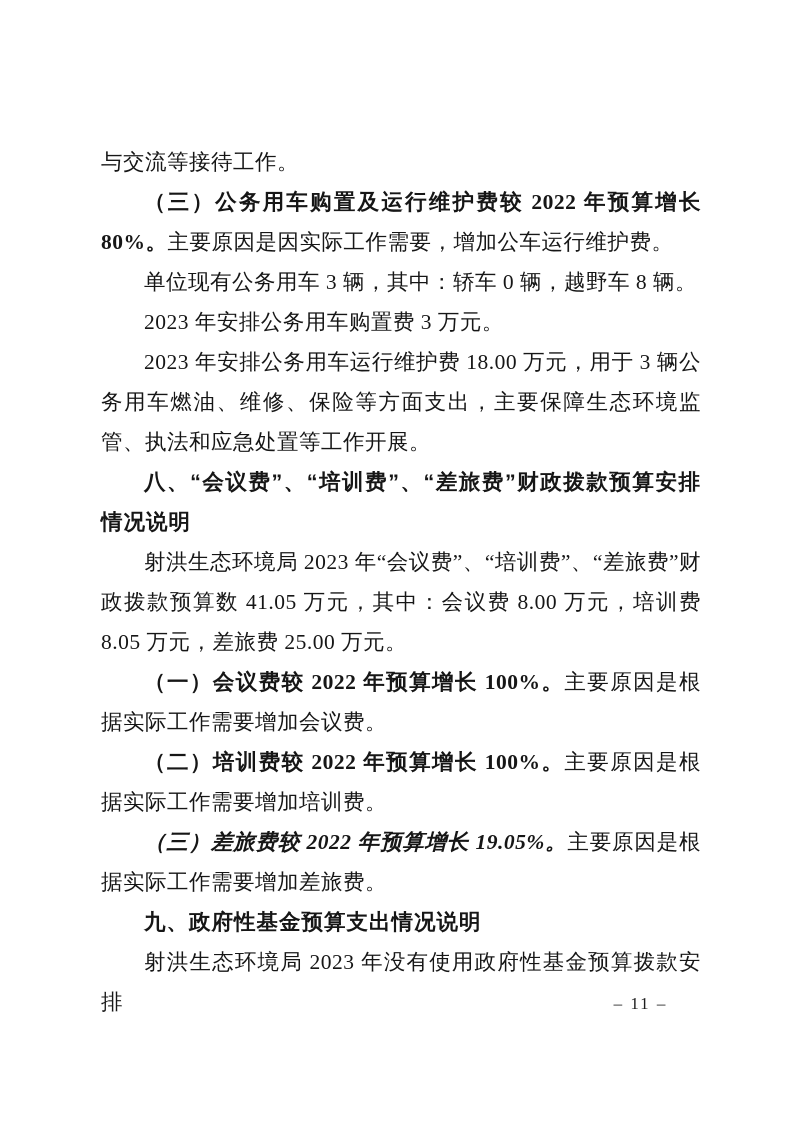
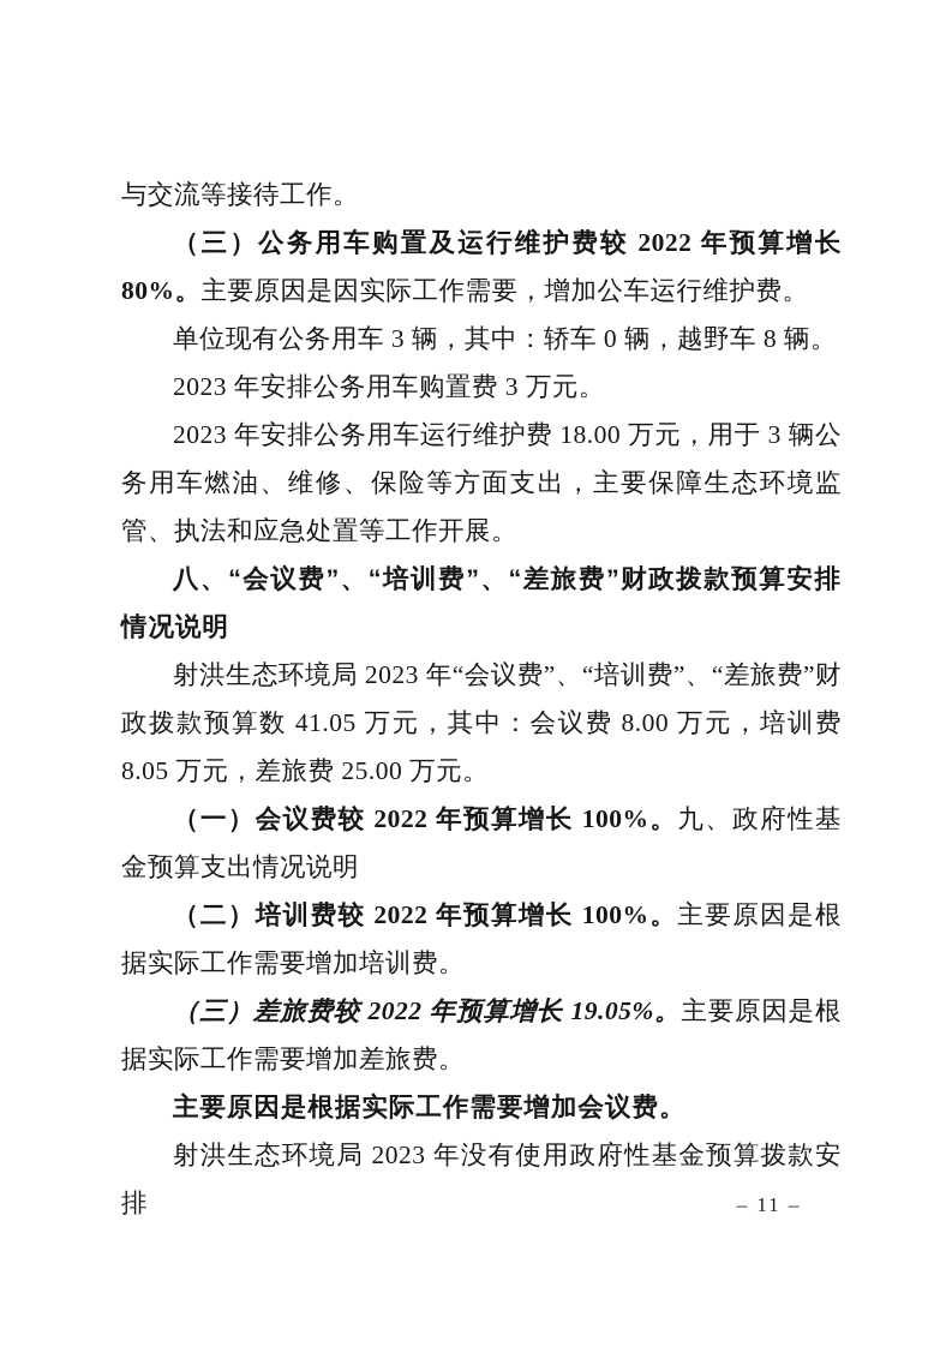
  与交流等接待工作。
  （三）公务用车购置及运行维护费较 2022 年预算增长 80%。主要原因是因实际工作需要，增加公车运行维护费。
  单位现有公务用车 3 辆，其中：轿车 0 辆，越野车 8 辆。
  2023 年安排公务用车购置费 3 万元。
  2023 年安排公务用车运行维护费 18.00 万元，用于 3 辆公务用车燃油、维修、保险等方面支出，主要保障生态环境监管、执法和应急处置等工作开展。
  八、“会议费”、“培训费”、“差旅费”财政拨款预算安排情况说明
  射洪生态环境局 2023 年“会议费”、“培训费”、“差旅费”财政拨款预算数 41.05 万元，其中：会议费 8.00 万元，培训费 8.05 万元，差旅费 25.00 万元。
- （一）会议费较 2022 年预算增长 100%。主要原因是根据实际工作需要增加会议费。
+ （一）会议费较 2022 年预算增长 100%。九、政府性基金预算支出情况说明
  （二）培训费较 2022 年预算增长 100%。主要原因是根据实际工作需要增加培训费。
  （三）差旅费较 2022 年预算增长 19.05%。主要原因是根据实际工作需要增加差旅费。
- 九、政府性基金预算支出情况说明
+ 主要原因是根据实际工作需要增加会议费。
  射洪生态环境局 2023 年没有使用政府性基金预算拨款安排
  – 11 –
